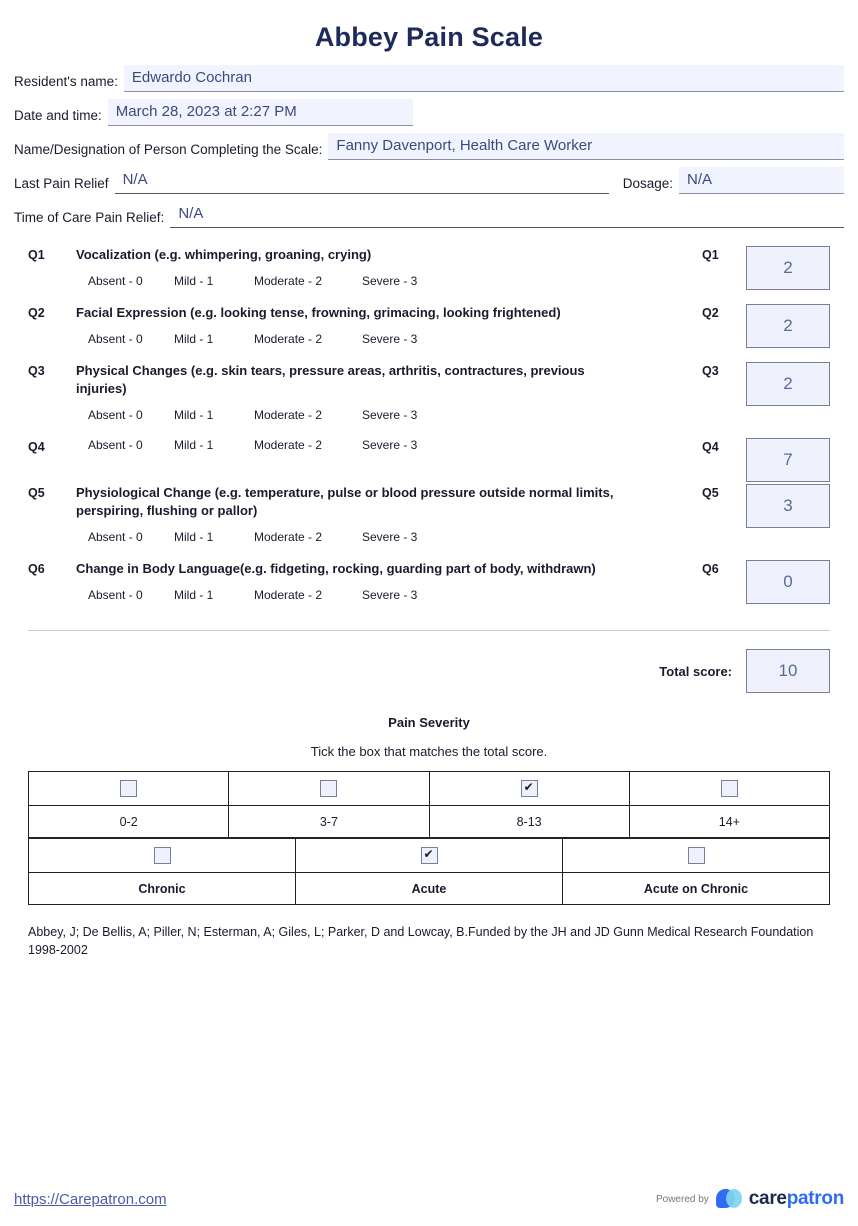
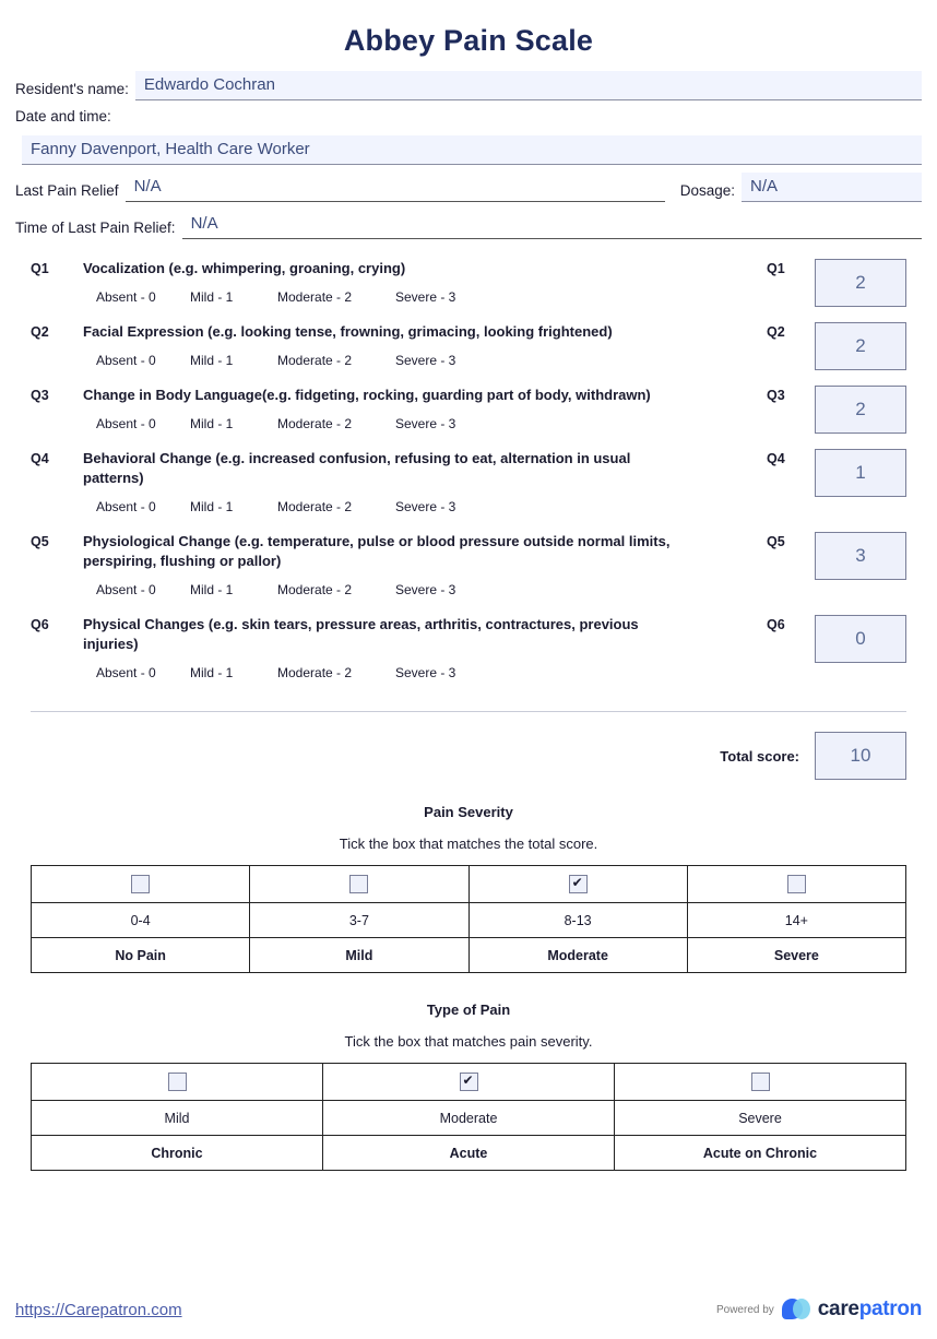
  Abbey Pain Scale
  Resident's name:
  Edwardo Cochran
  Date and time:
- March 28, 2023 at 2:27 PM
- Name/Designation of Person Completing the Scale:
  Fanny Davenport, Health Care Worker
  Last Pain Relief
  N/A
  Dosage:
  N/A
- Time of Care Pain Relief:
+ Time of Last Pain Relief:
  N/A
  Q1
  Vocalization (e.g. whimpering, groaning, crying)
  Absent - 0
  Mild - 1
  Moderate - 2
  Severe - 3
  Q1
  2
  Q2
  Facial Expression (e.g. looking tense, frowning, grimacing, looking frightened)
  Absent - 0
  Mild - 1
  Moderate - 2
  Severe - 3
  Q2
  2
  Q3
- Physical Changes (e.g. skin tears, pressure areas, arthritis, contractures, previous injuries)
+ Change in Body Language(e.g. fidgeting, rocking, guarding part of body, withdrawn)
  Absent - 0
  Mild - 1
  Moderate - 2
  Severe - 3
  Q3
  2
  Q4
+ Behavioral Change (e.g. increased confusion, refusing to eat, alternation in usual patterns)
  Absent - 0
  Mild - 1
  Moderate - 2
  Severe - 3
  Q4
- 7
+ 1
  Q5
  Physiological Change (e.g. temperature, pulse or blood pressure outside normal limits, perspiring, flushing or pallor)
  Absent - 0
  Mild - 1
  Moderate - 2
  Severe - 3
  Q5
  3
  Q6
- Change in Body Language(e.g. fidgeting, rocking, guarding part of body, withdrawn)
+ Physical Changes (e.g. skin tears, pressure areas, arthritis, contractures, previous injuries)
  Absent - 0
  Mild - 1
  Moderate - 2
  Severe - 3
  Q6
  0
  Total score:
  10
  Pain Severity
  Tick the box that matches the total score.
- 0-2	3-7	8-13	14+
+ 0-4	3-7	8-13	14+
+ No Pain	Mild	Moderate	Severe
+ Type of Pain
+ Tick the box that matches pain severity.
+ Mild	Moderate	Severe
  Chronic	Acute	Acute on Chronic
- Abbey, J; De Bellis, A; Piller, N; Esterman, A; Giles, L; Parker, D and Lowcay, B.Funded by the JH and JD Gunn Medical Research Foundation 1998-2002
  https://Carepatron.com
  Powered by
  carepatron
